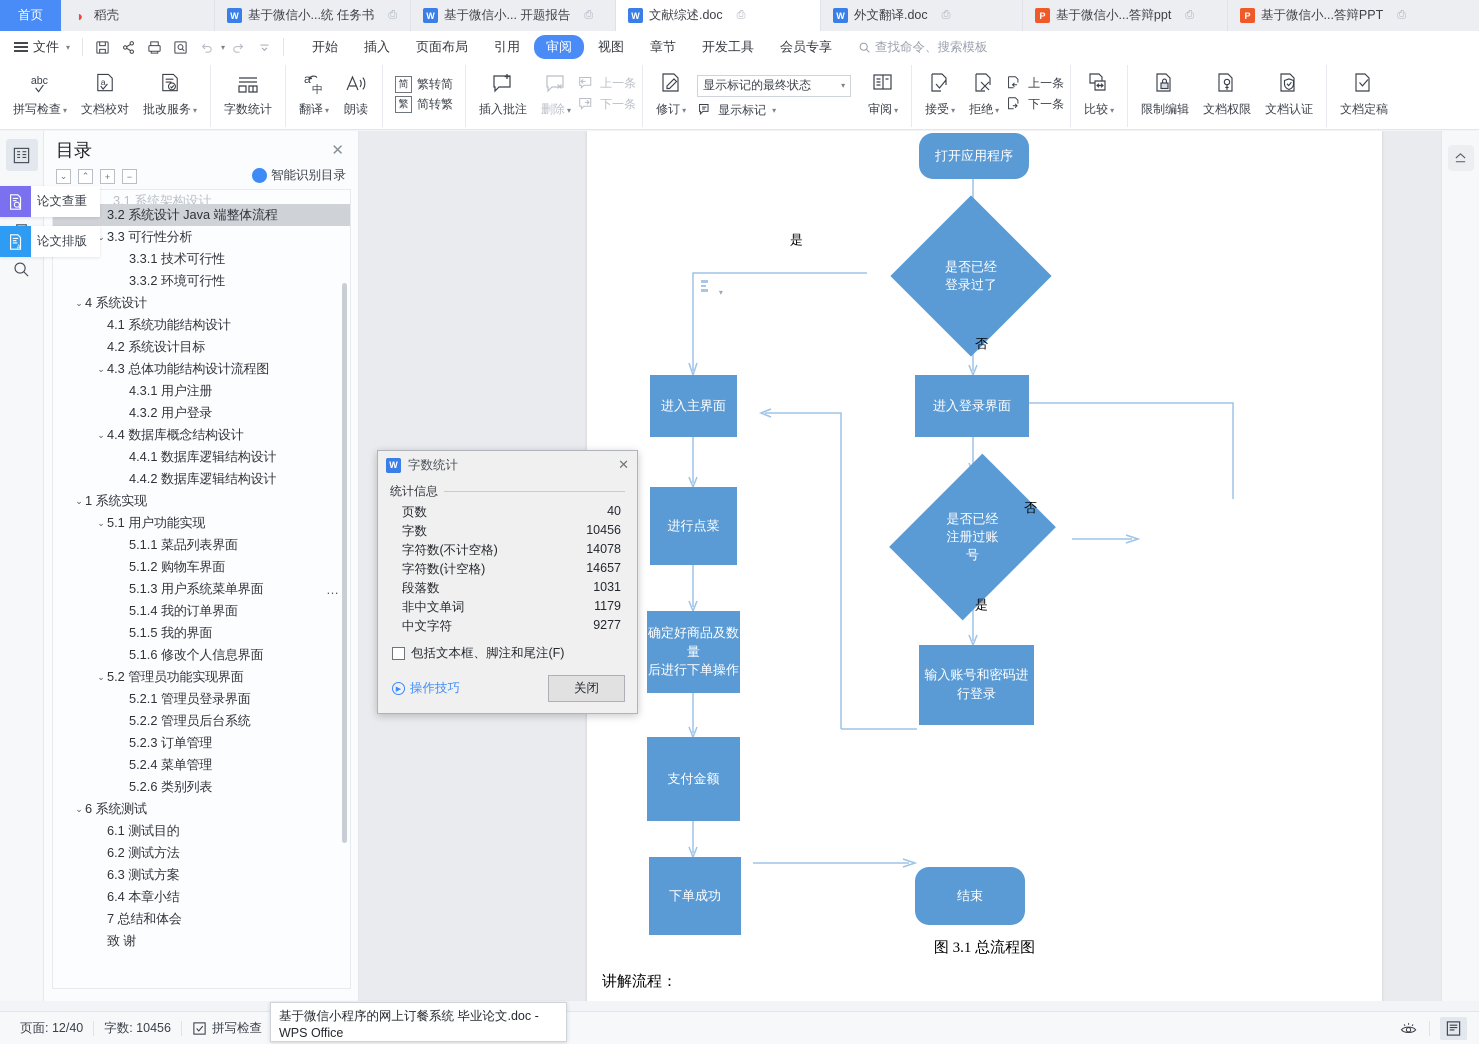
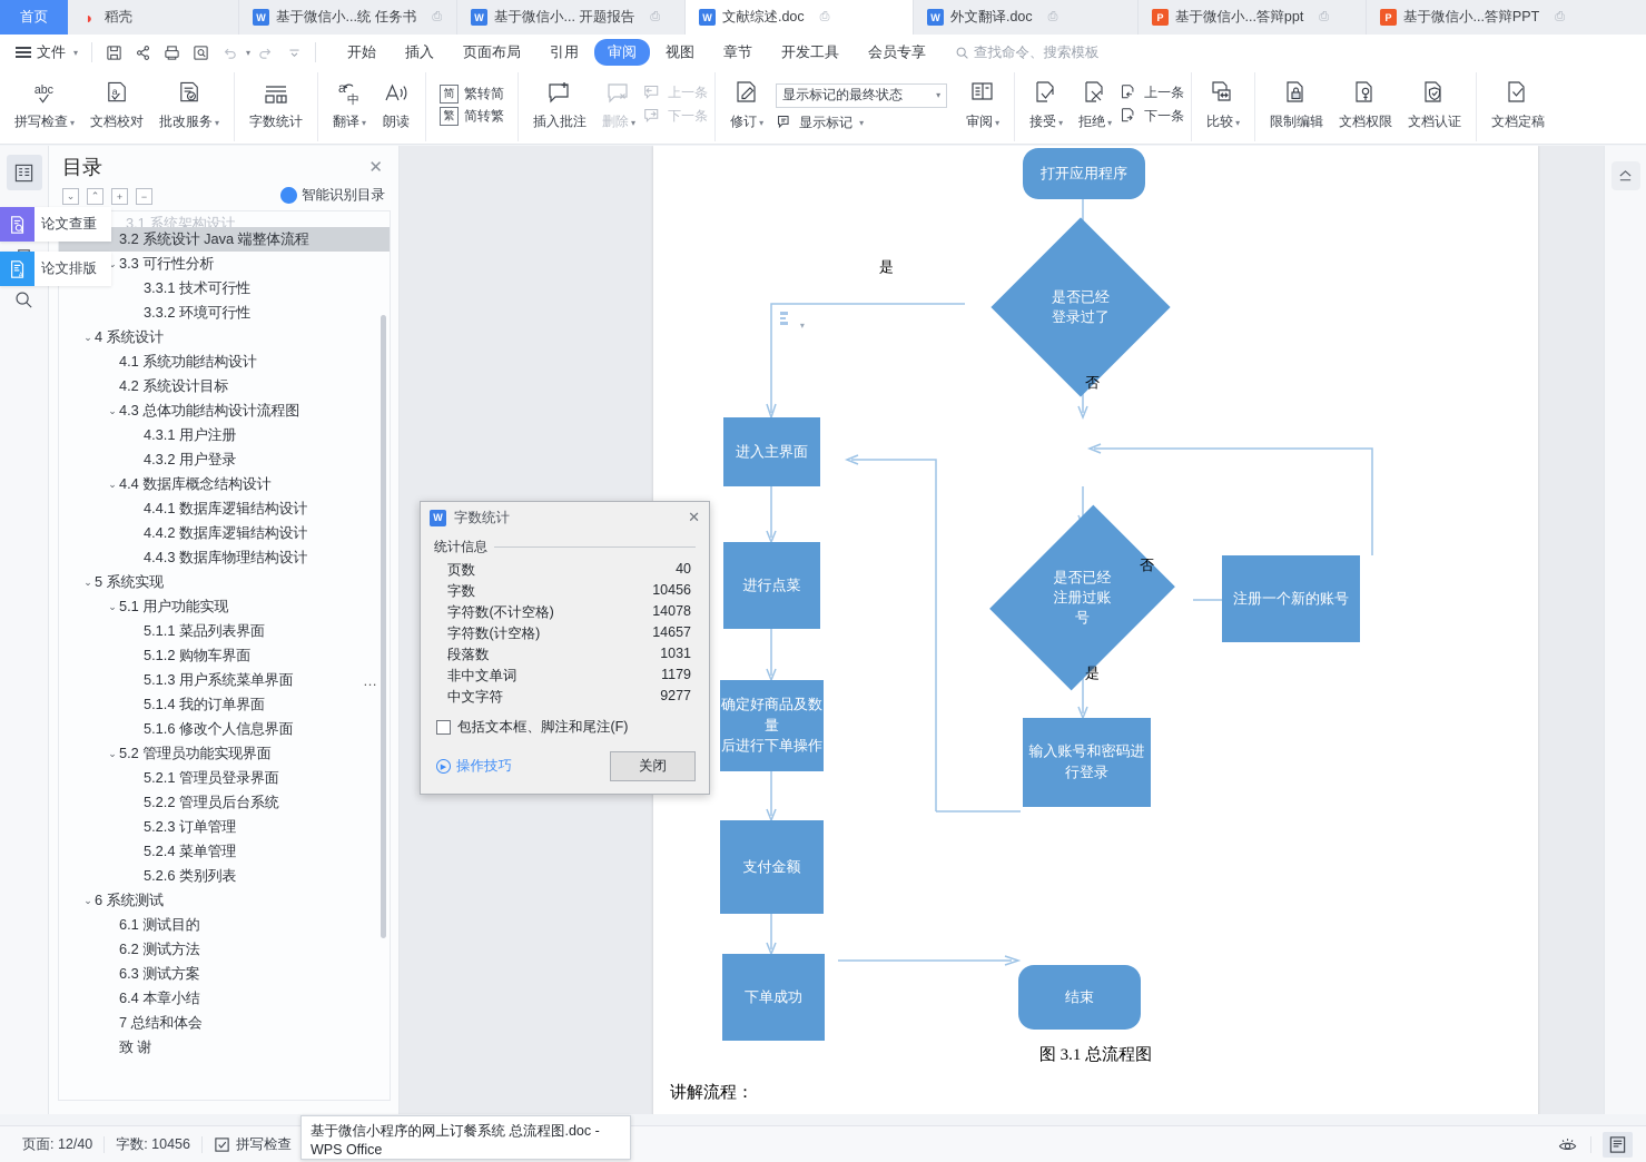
  首页
  ◗
  稻壳
  W
  基于微信小...统 任务书
  ⎙
  W
  基于微信小... 开题报告
  ⎙
  W
  文献综述.doc
  ⎙
  W
  外文翻译.doc
  ⎙
  P
  基于微信小...答辩ppt
  ⎙
  P
  基于微信小...答辩PPT
  ⎙
  文件
  ▾
  ▾
  开始
  插入
  页面布局
  引用
  审阅
  视图
  章节
  开发工具
  会员专享
  查找命令、搜索模板
  abc
  拼写检查 ▾
  a
  文档校对
  批改服务 ▾
  字数统计
  a
  中
  翻译 ▾
  朗读
  简
  繁转简
  繁
  简转繁
  插入批注
  删除 ▾
  上一条
  下一条
  修订 ▾
  显示标记的最终状态
  ▾
  显示标记
  ▾
  审阅 ▾
  接受 ▾
  拒绝 ▾
  上一条
  下一条
  比较 ▾
  限制编辑
  文档权限
  文档认证
  文档定稿
  目录
  ✕
  ⌄
  ⌃
  +
  −
  智能识别目录
  3.1 系统架构设计
  3.2 系统设计 Java 端整体流程
  ⌄
  3.3 可行性分析
  3.3.1 技术可行性
  3.3.2 环境可行性
  ⌄
  4 系统设计
  4.1 系统功能结构设计
  4.2 系统设计目标
  ⌄
  4.3 总体功能结构设计流程图
  4.3.1 用户注册
  4.3.2 用户登录
  ⌄
  4.4 数据库概念结构设计
  4.4.1 数据库逻辑结构设计
  4.4.2 数据库逻辑结构设计
+ 4.4.3 数据库物理结构设计
  ⌄
- 1 系统实现
+ 5 系统实现
  ⌄
  5.1 用户功能实现
  5.1.1 菜品列表界面
  5.1.2 购物车界面
  5.1.3 用户系统菜单界面
  …
  5.1.4 我的订单界面
- 5.1.5 我的界面
  5.1.6 修改个人信息界面
  ⌄
  5.2 管理员功能实现界面
  5.2.1 管理员登录界面
  5.2.2 管理员后台系统
  5.2.3 订单管理
  5.2.4 菜单管理
  5.2.6 类别列表
  ⌄
  6 系统测试
  6.1 测试目的
  6.2 测试方法
  6.3 测试方案
  6.4 本章小结
  7 总结和体会
  致 谢
  ▾
  打开应用程序
  是否已经
  登录过了
  进入主界面
- 进入登录界面
  进行点菜
  是否已经
  注册过账
  号
+ 注册一个新的账号
  确定好商品及数量
  后进行下单操作
  输入账号和密码进
  行登录
  支付金额
  下单成功
  结束
  是
  否
  否
  是
  图 3.1 总流程图
  讲解流程：
  W
  字数统计
  ✕
  统计信息
  页数
  40
  字数
  10456
  字符数(不计空格)
  14078
  字符数(计空格)
  14657
  段落数
  1031
  非中文单词
  1179
  中文字符
  9277
  包括文本框、脚注和尾注(F)
  操作技巧
  关闭
  论文查重
  论文排版
  页面: 12/40
  字数: 10456
  拼写检查
- 基于微信小程序的网上订餐系统 毕业论文.doc - WPS Office
+ 基于微信小程序的网上订餐系统 总流程图.doc - WPS Office
